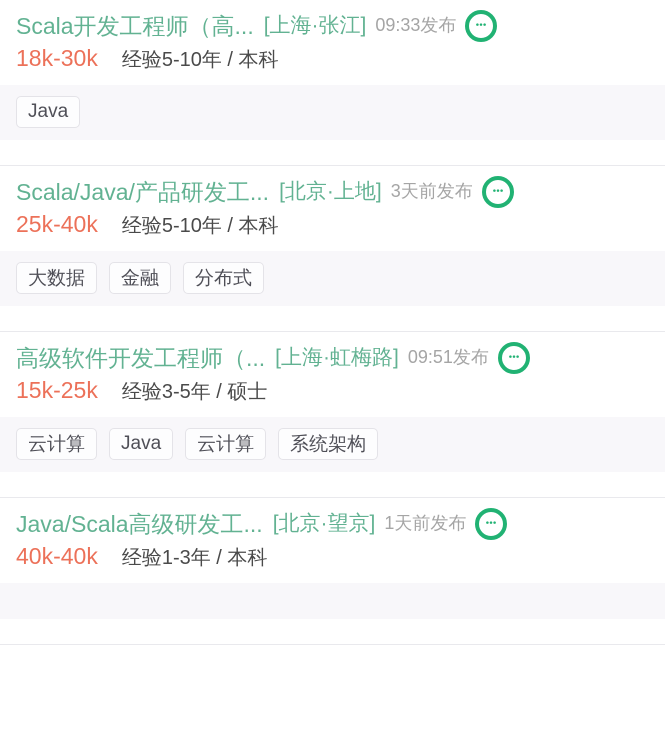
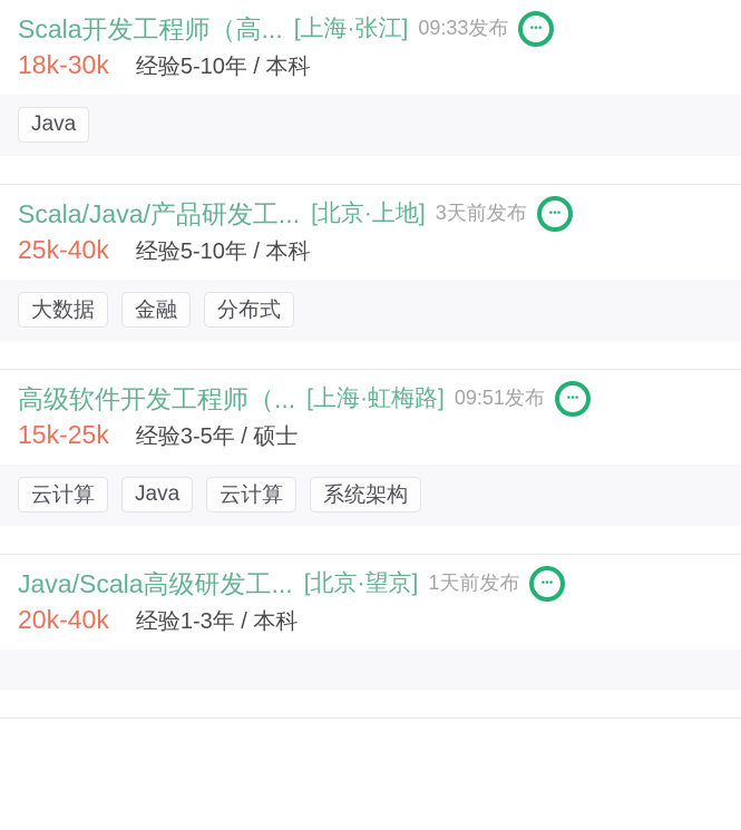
  Scala开发工程师（高...
  [上海·张江]
  09:33发布
  18k-30k
  经验5-10年 / 本科
  Java
  Scala/Java/产品研发工...
  [北京·上地]
  3天前发布
  25k-40k
  经验5-10年 / 本科
  大数据
  金融
  分布式
  高级软件开发工程师（...
  [上海·虹梅路]
  09:51发布
  15k-25k
  经验3-5年 / 硕士
  云计算
  Java
  云计算
  系统架构
  Java/Scala高级研发工...
  [北京·望京]
  1天前发布
- 40k-40k
+ 20k-40k
  经验1-3年 / 本科
